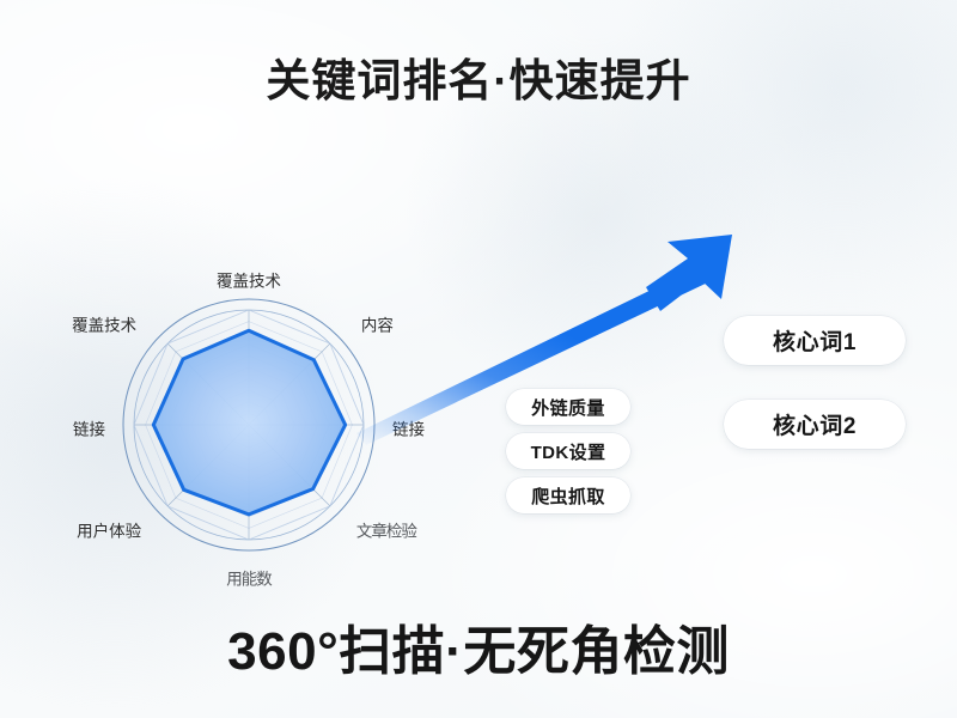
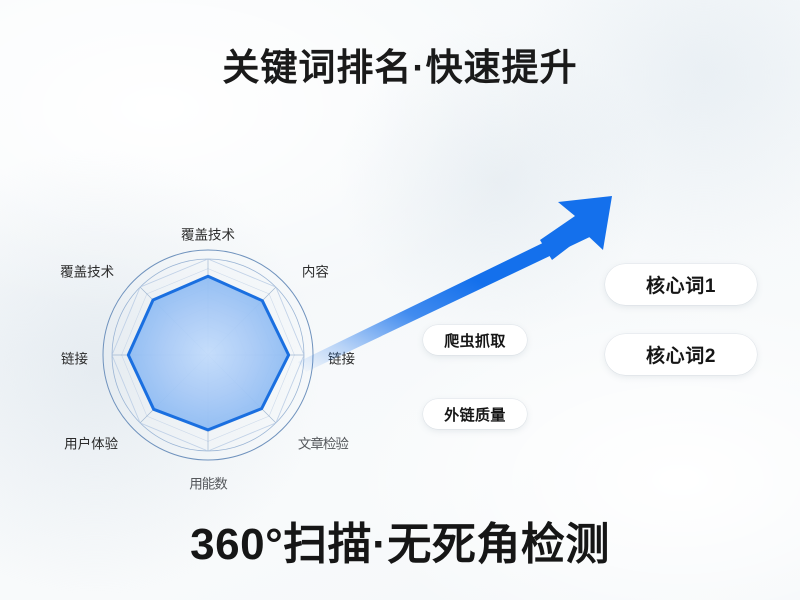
  关键词排名·快速提升
  360°扫描·无死角检测
  覆盖技术
  内容
  链接
  文章检验
  用能数
  用户体验
  链接
  覆盖技术
- 外链质量
+ 爬虫抓取
- TDK设置
- 爬虫抓取
+ 外链质量
  核心词1
  核心词2
